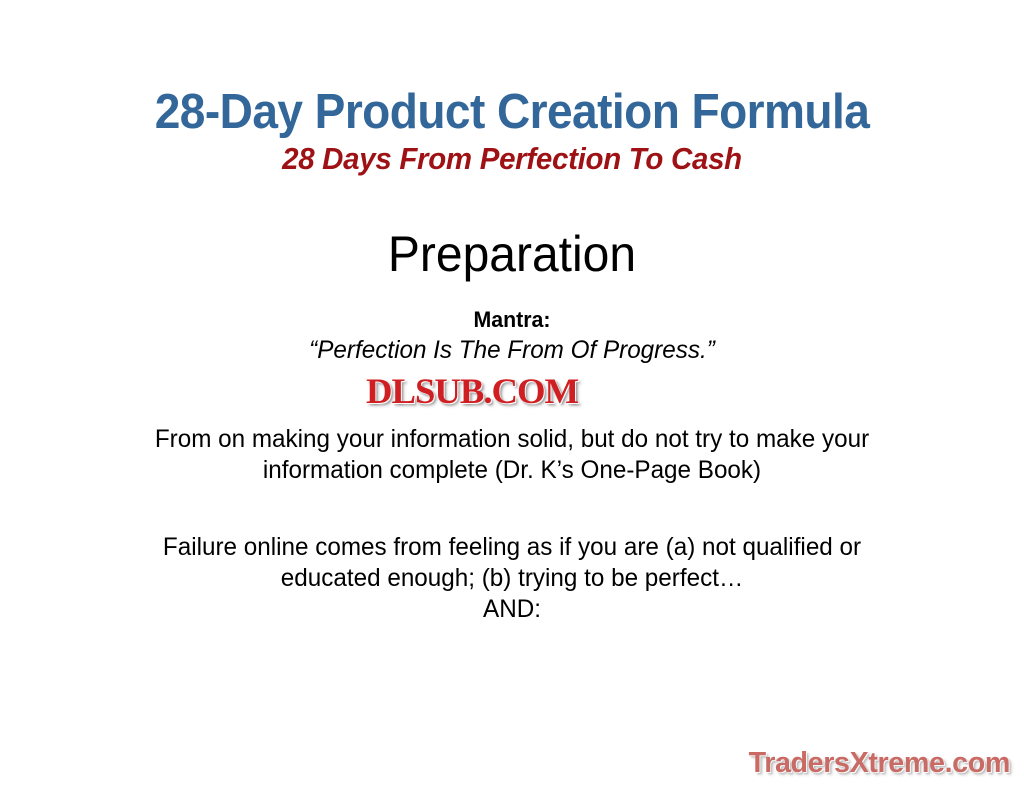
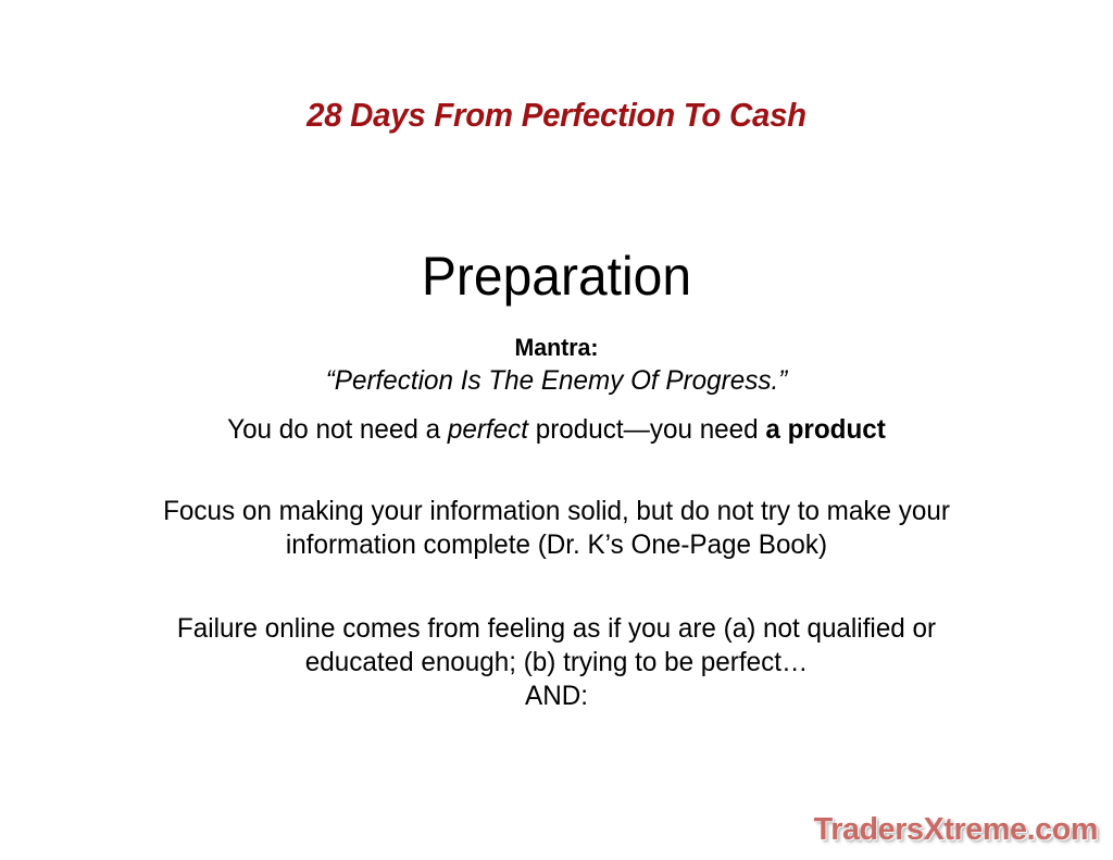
- 28-Day Product Creation Formula
  28 Days From Perfection To Cash
  Preparation
  Mantra:
- “Perfection Is The From Of Progress.”
+ “Perfection Is The Enemy Of Progress.”
+ You do not need a perfect product—you need a product
- From on making your information solid, but do not try to make your
+ Focus on making your information solid, but do not try to make your
  information complete (Dr. K’s One-Page Book)
  Failure online comes from feeling as if you are (a) not qualified or
  educated enough; (b) trying to be perfect…
  AND:
- DLSUB.COM
  TradersXtreme.com
